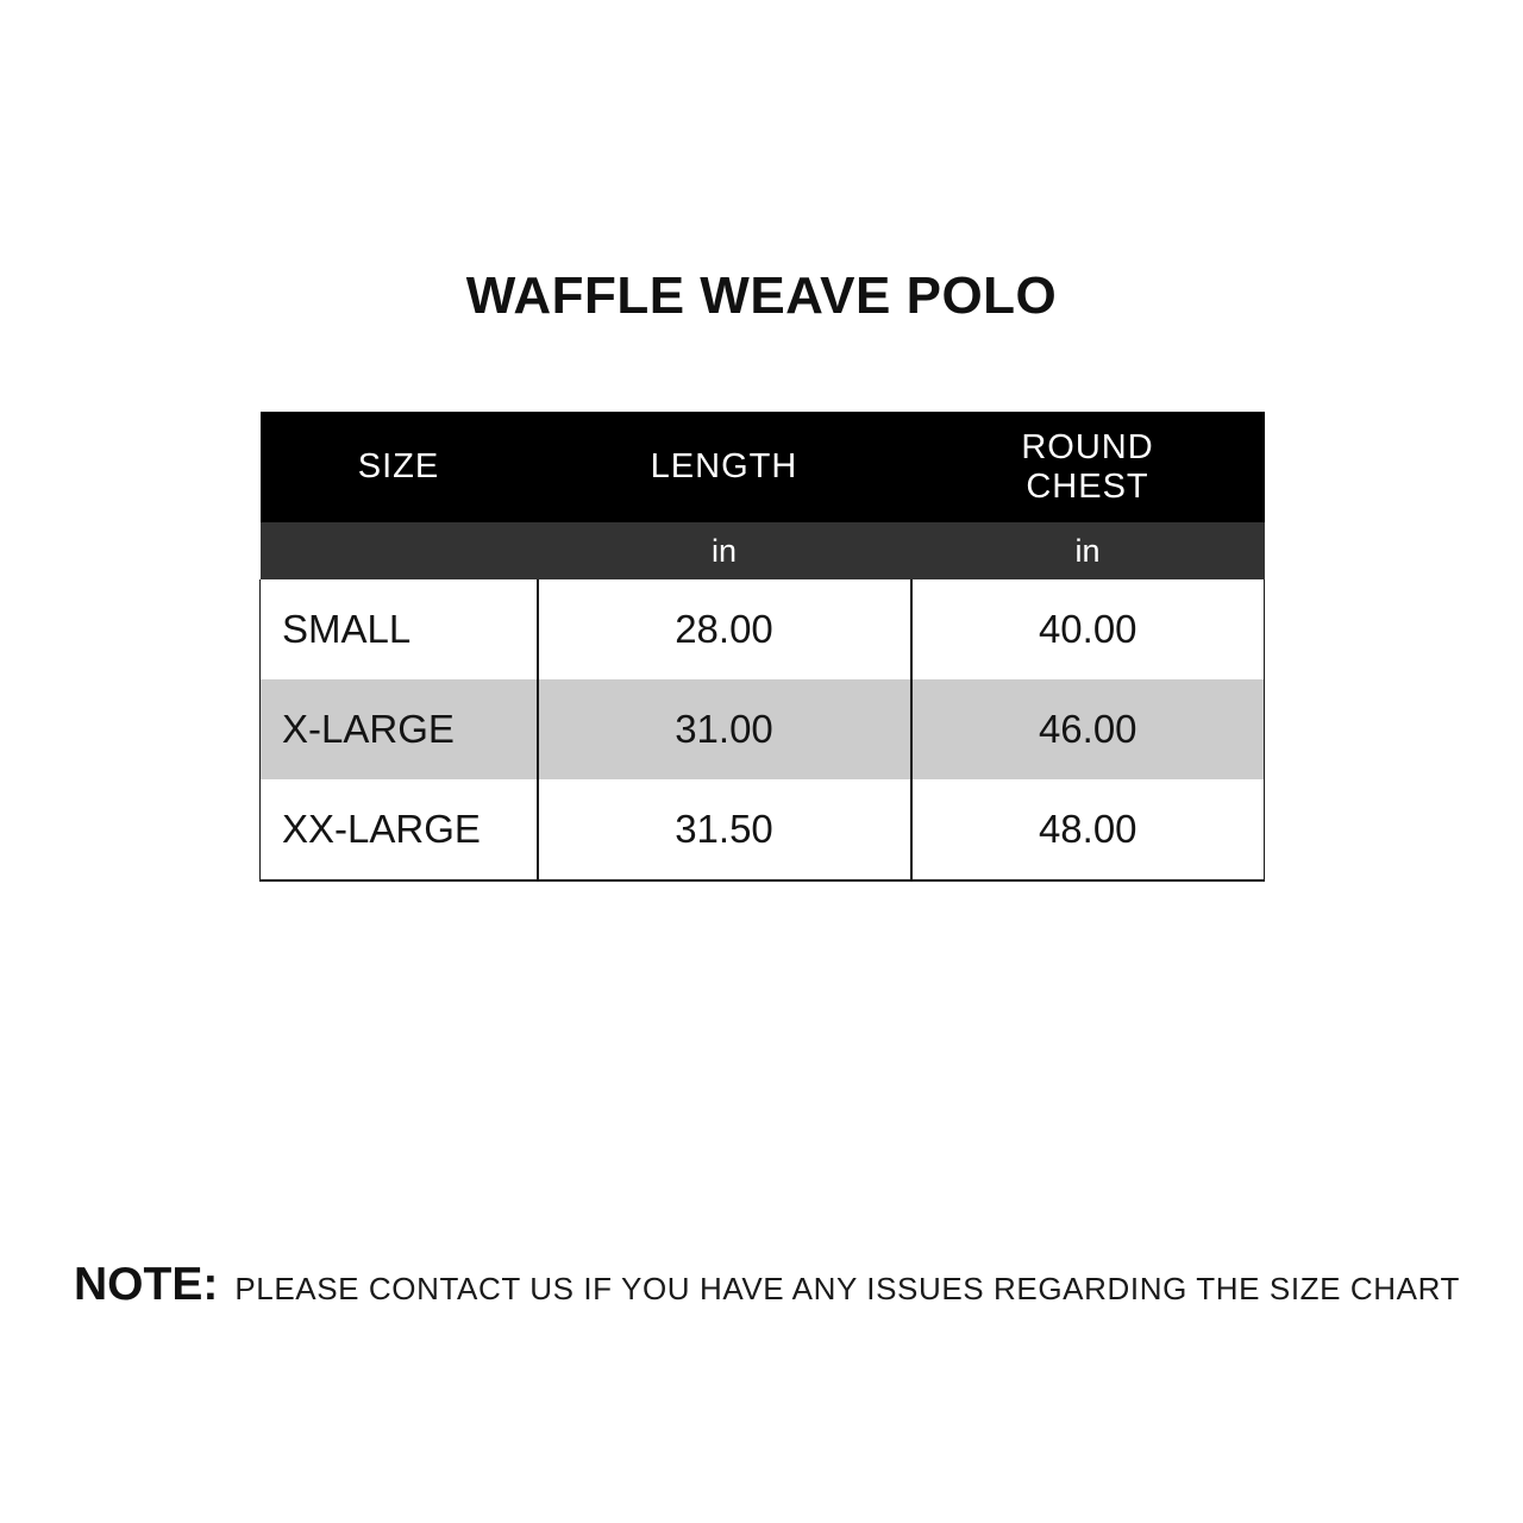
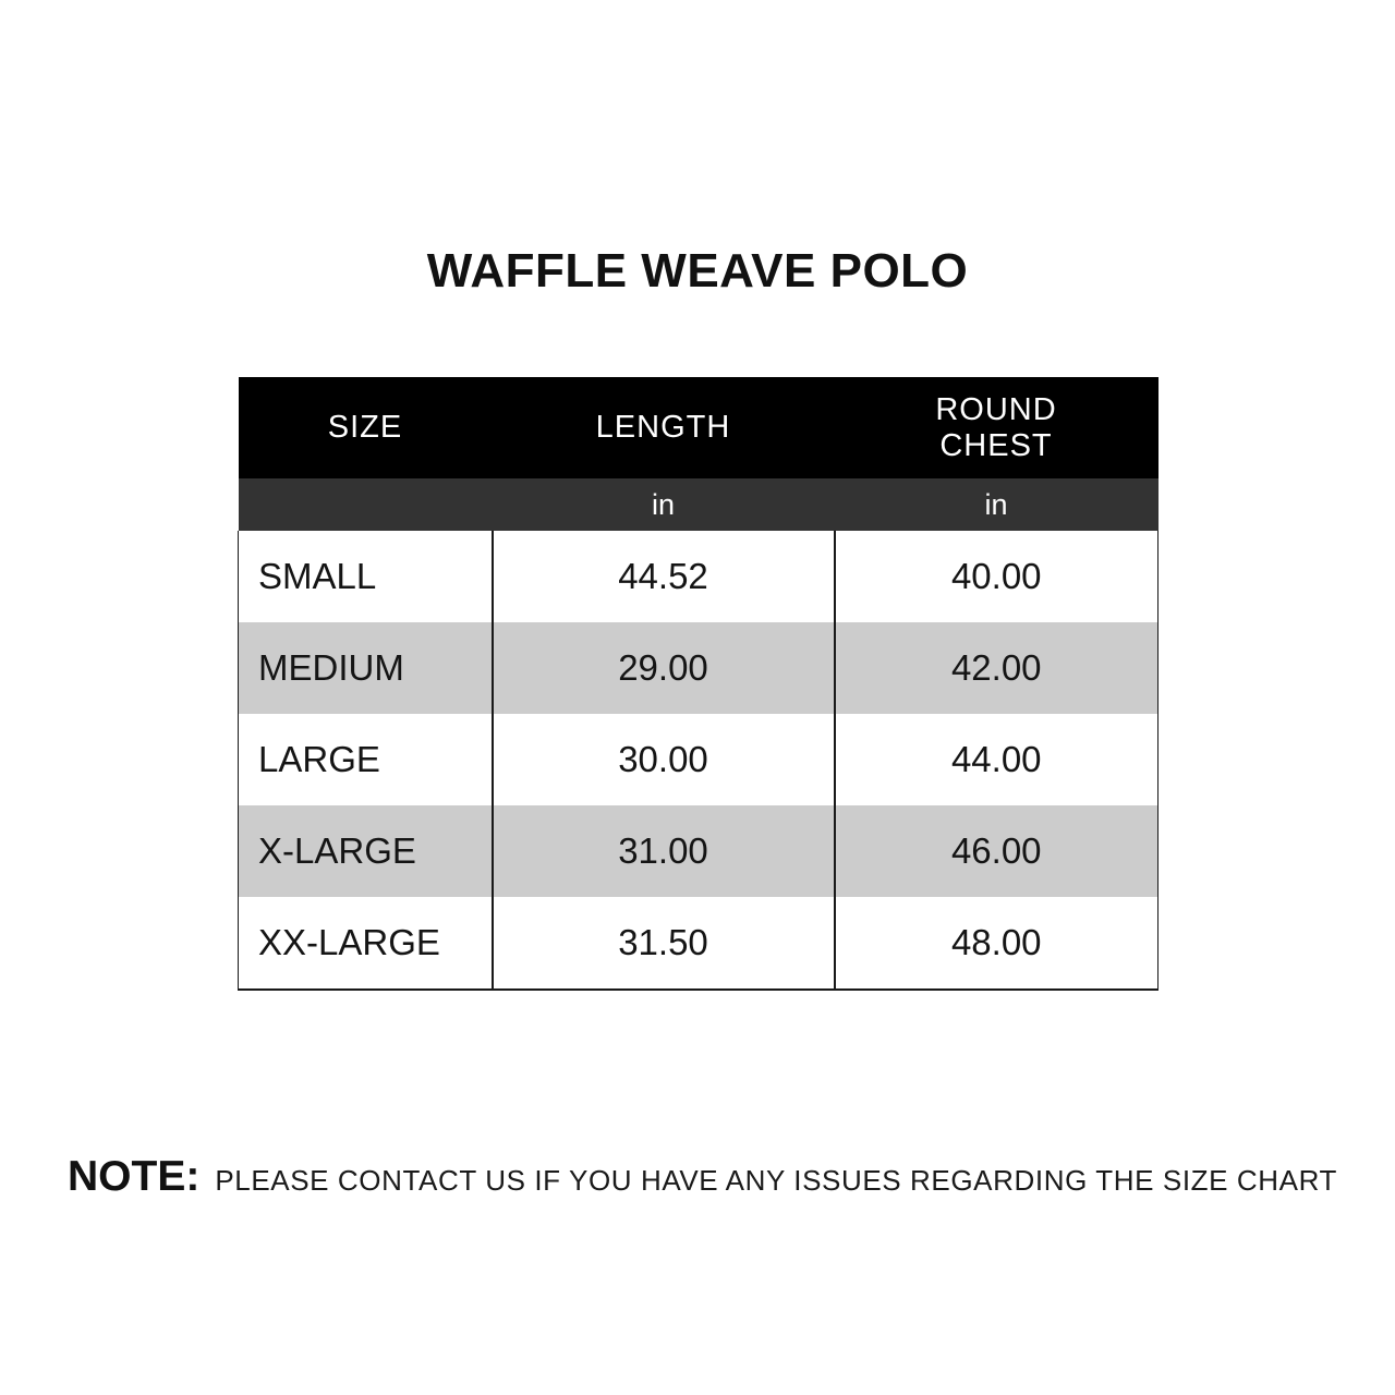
  WAFFLE WEAVE POLO
  SIZE	LENGTH	ROUND CHEST
  	in	in
- SMALL	28.00	40.00
+ SMALL	44.52	40.00
+ MEDIUM	29.00	42.00
+ LARGE	30.00	44.00
  X-LARGE	31.00	46.00
  XX-LARGE	31.50	48.00
  NOTE:
  PLEASE CONTACT US IF YOU HAVE ANY ISSUES REGARDING THE SIZE CHART
